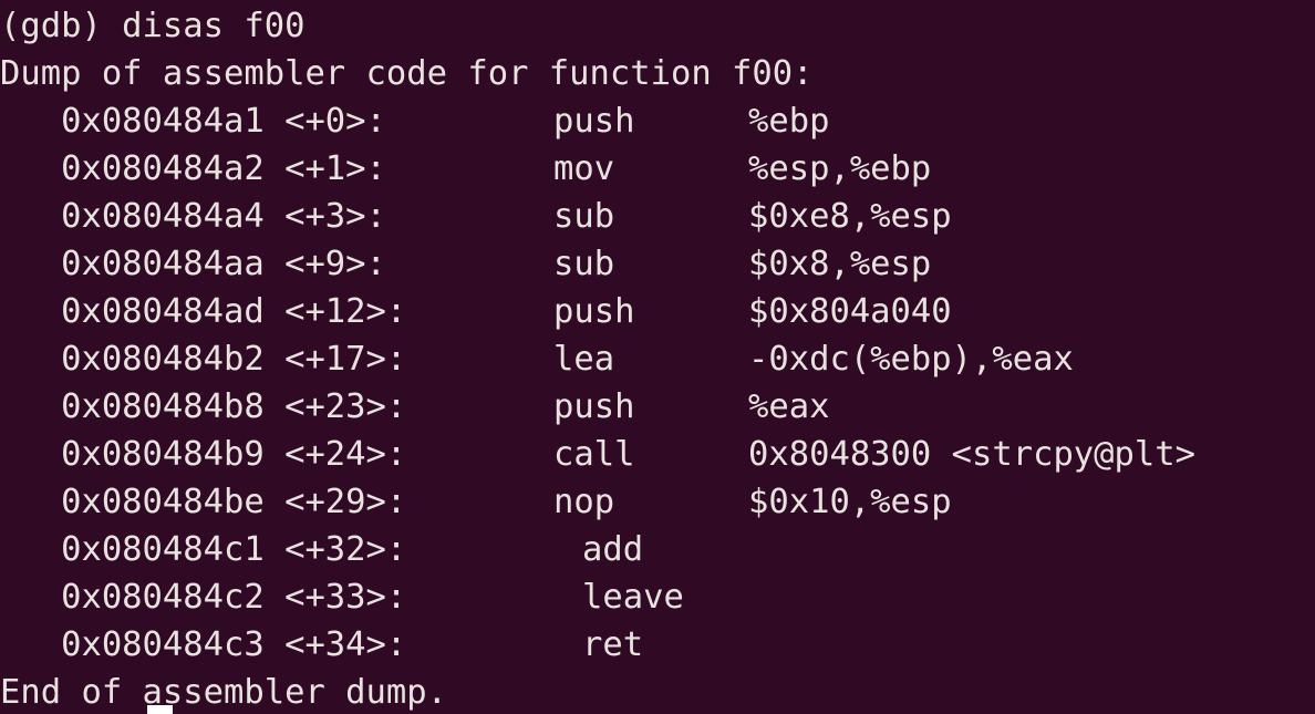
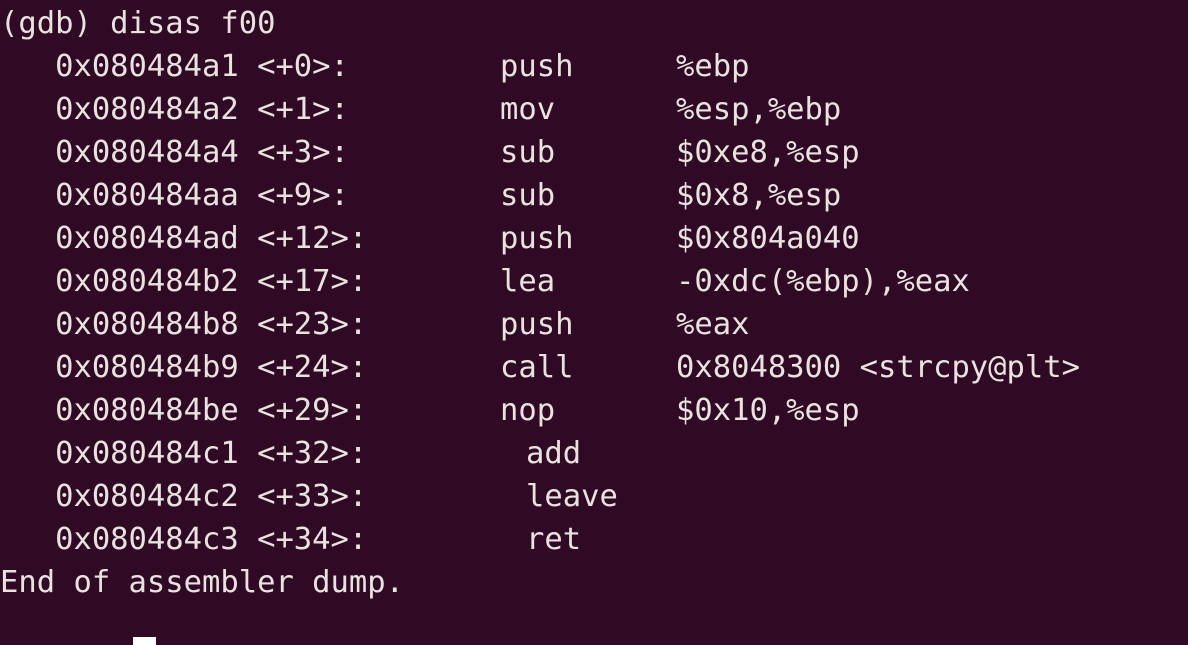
  (gdb) disas f00
- Dump of assembler code for function f00:
  0x080484a1 <+0>:
  push
  %ebp
  0x080484a2 <+1>:
  mov
  %esp,%ebp
  0x080484a4 <+3>:
  sub
  $0xe8,%esp
  0x080484aa <+9>:
  sub
  $0x8,%esp
  0x080484ad <+12>:
  push
  $0x804a040
  0x080484b2 <+17>:
  lea
  -0xdc(%ebp),%eax
  0x080484b8 <+23>:
  push
  %eax
  0x080484b9 <+24>:
  call
  0x8048300 <strcpy@plt>
  0x080484be <+29>:
  nop
  $0x10,%esp
  0x080484c1 <+32>:
  add
  0x080484c2 <+33>:
  leave
  0x080484c3 <+34>:
  ret
  End of assembler dump.
